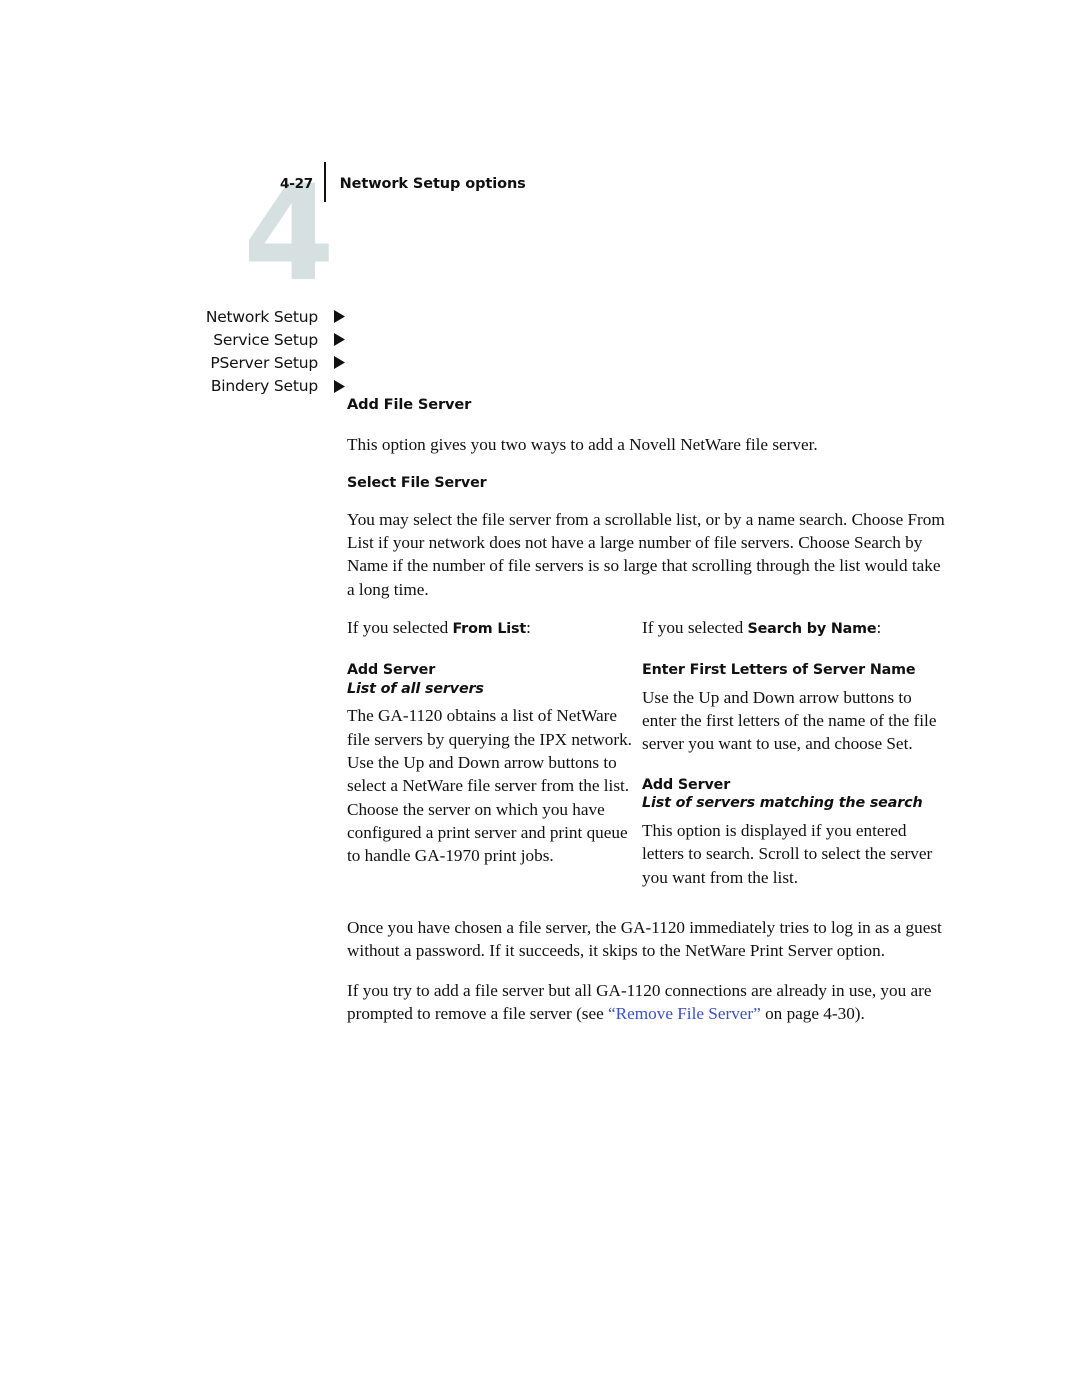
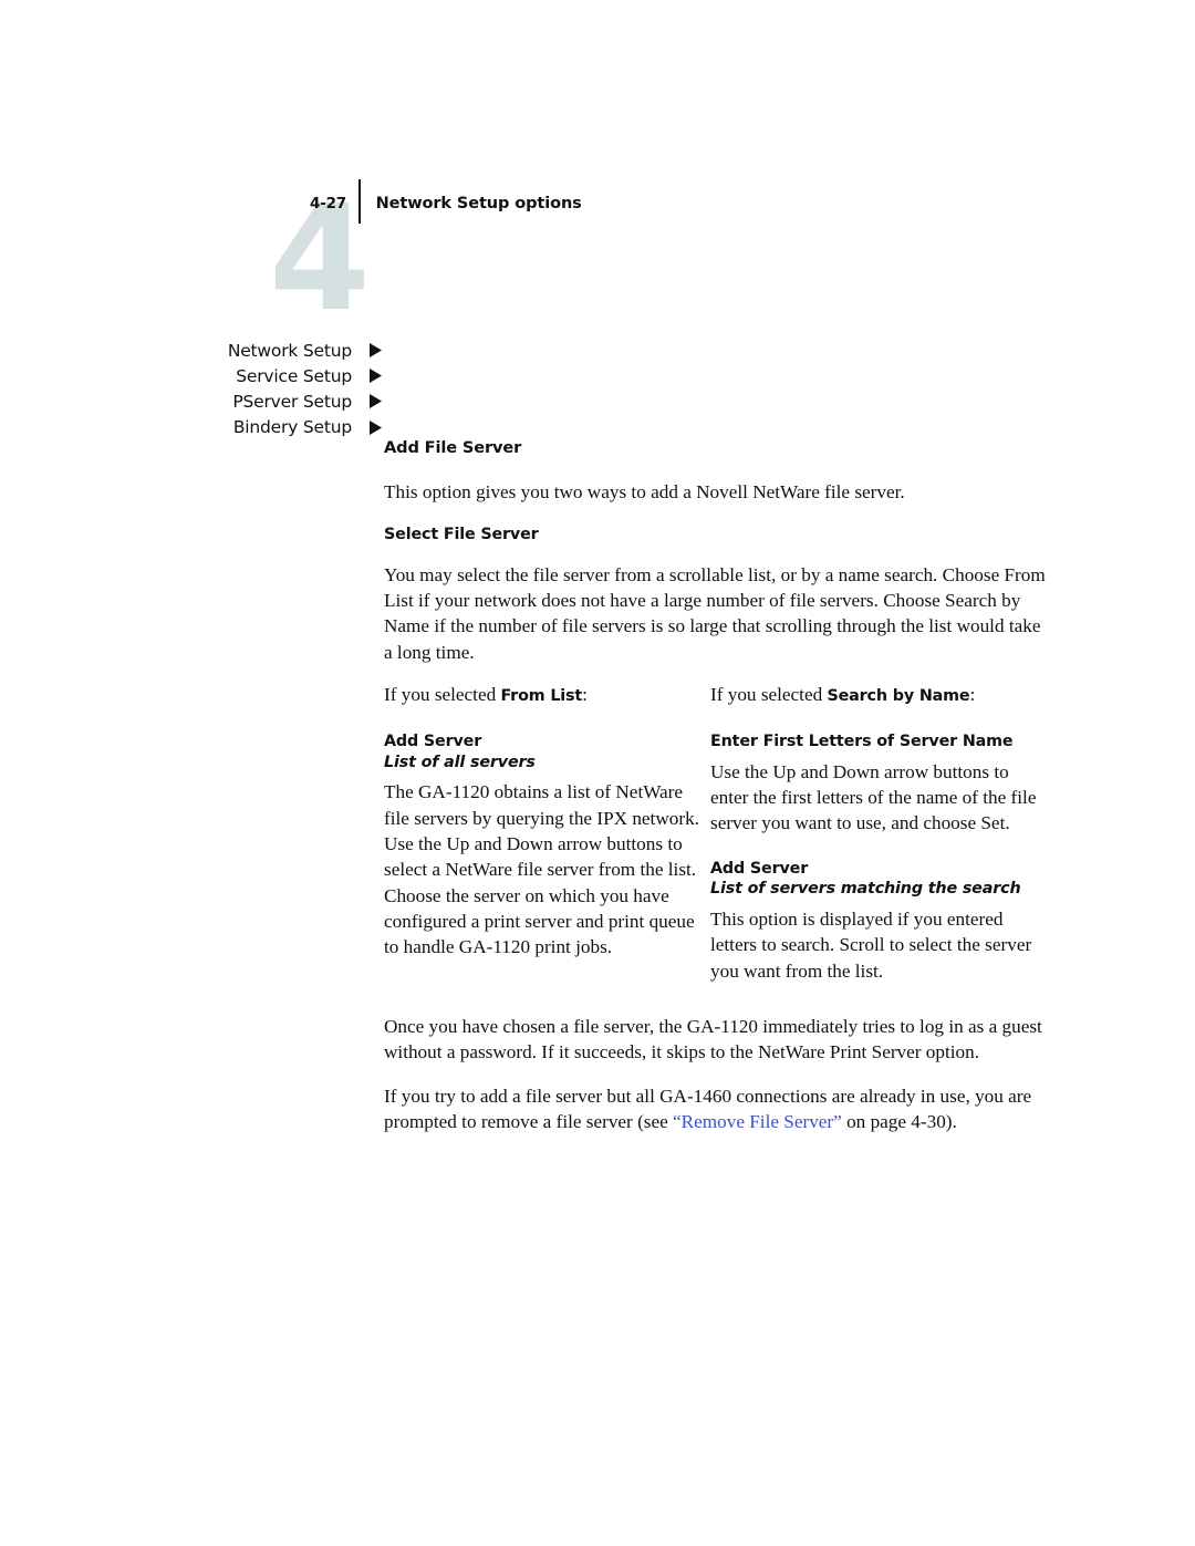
  4
  4-27
  Network Setup options
  Network Setup
  Service Setup
  PServer Setup
  Bindery Setup
  Add File Server
  This option gives you two ways to add a Novell NetWare file server.
  Select File Server
  You may select the file server from a scrollable list, or by a name search. Choose From List if your network does not have a large number of file servers. Choose Search by Name if the number of file servers is so large that scrolling through the list would take a long time.
  If you selected From List:
  Add Server
  List of all servers
- The GA-1120 obtains a list of NetWare file servers by querying the IPX network. Use the Up and Down arrow buttons to select a NetWare file server from the list. Choose the server on which you have configured a print server and print queue to handle GA-1970 print jobs.
+ The GA-1120 obtains a list of NetWare file servers by querying the IPX network. Use the Up and Down arrow buttons to select a NetWare file server from the list. Choose the server on which you have configured a print server and print queue to handle GA-1120 print jobs.
  If you selected Search by Name:
  Enter First Letters of Server Name
  Use the Up and Down arrow buttons to enter the first letters of the name of the file server you want to use, and choose Set.
  Add Server
  List of servers matching the search
  This option is displayed if you entered letters to search. Scroll to select the server you want from the list.
  Once you have chosen a file server, the GA-1120 immediately tries to log in as a guest without a password. If it succeeds, it skips to the NetWare Print Server option.
- If you try to add a file server but all GA-1120 connections are already in use, you are prompted to remove a file server (see “Remove File Server” on page 4-30).
+ If you try to add a file server but all GA-1460 connections are already in use, you are prompted to remove a file server (see “Remove File Server” on page 4-30).
